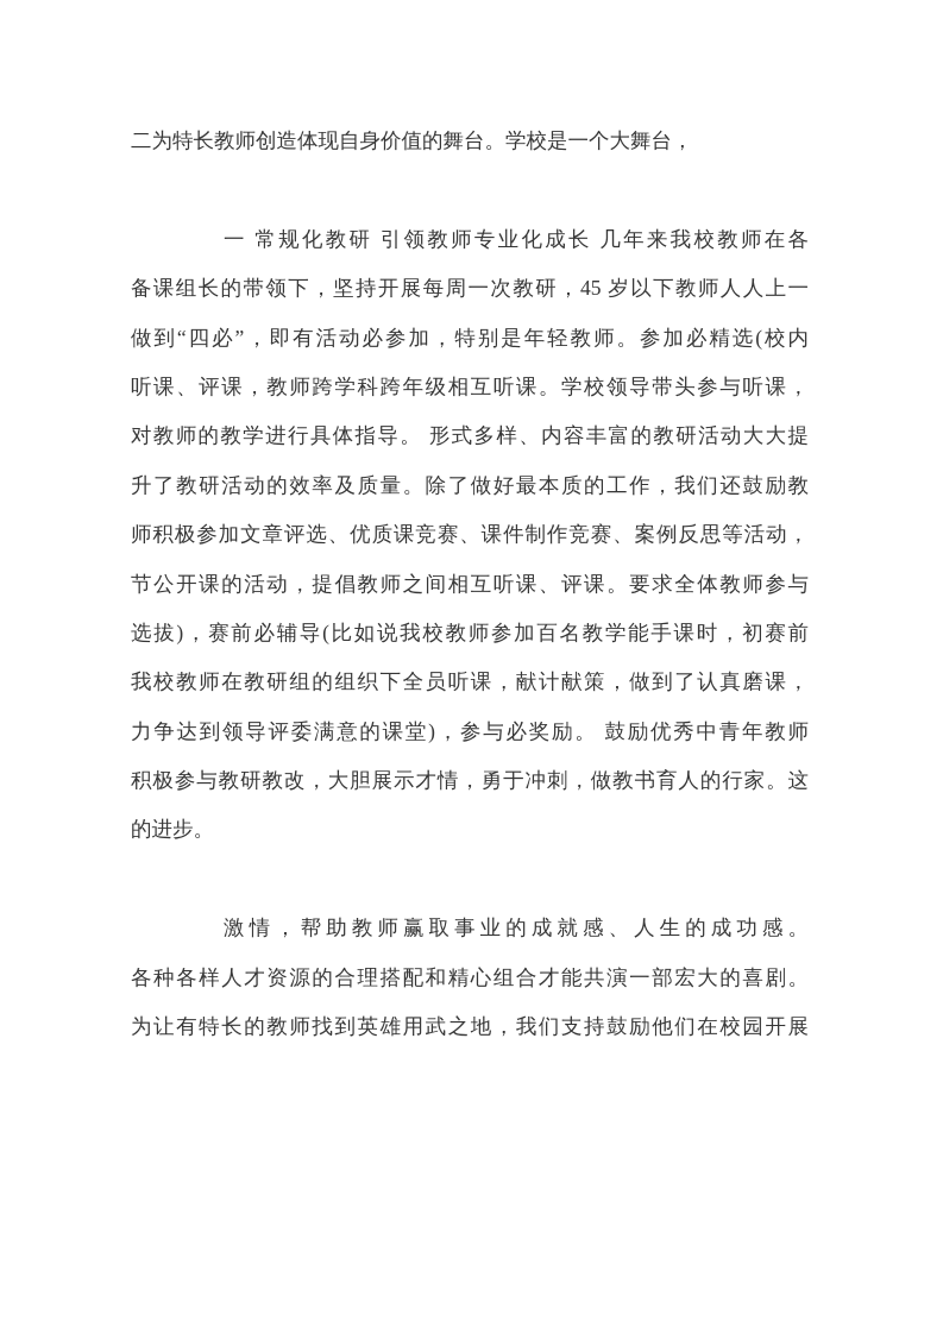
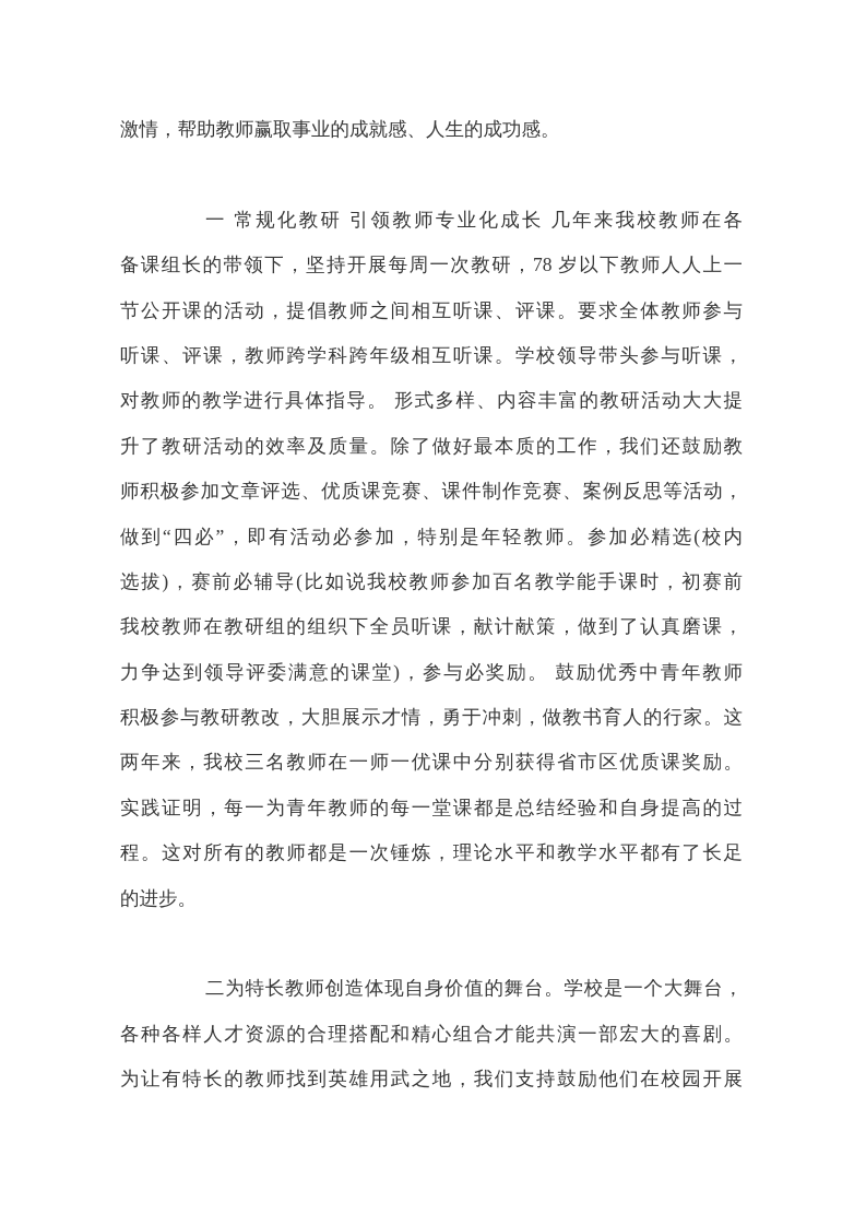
- 二为特长教师创造体现自身价值的舞台。学校是一个大舞台，
+ 激情，帮助教师赢取事业的成就感、人生的成功感。
  一 常规化教研 引领教师专业化成长 几年来我校教师在各
- 备课组长的带领下，坚持开展每周一次教研，45 岁以下教师人人上一
+ 备课组长的带领下，坚持开展每周一次教研，78 岁以下教师人人上一
- 做到“四必”，即有活动必参加，特别是年轻教师。参加必精选(校内
+ 节公开课的活动，提倡教师之间相互听课、评课。要求全体教师参与
  听课、评课，教师跨学科跨年级相互听课。学校领导带头参与听课，
  对教师的教学进行具体指导。 形式多样、内容丰富的教研活动大大提
  升了教研活动的效率及质量。除了做好最本质的工作，我们还鼓励教
  师积极参加文章评选、优质课竞赛、课件制作竞赛、案例反思等活动，
- 节公开课的活动，提倡教师之间相互听课、评课。要求全体教师参与
+ 做到“四必”，即有活动必参加，特别是年轻教师。参加必精选(校内
  选拔)，赛前必辅导(比如说我校教师参加百名教学能手课时，初赛前
  我校教师在教研组的组织下全员听课，献计献策，做到了认真磨课，
  力争达到领导评委满意的课堂)，参与必奖励。 鼓励优秀中青年教师
  积极参与教研教改，大胆展示才情，勇于冲刺，做教书育人的行家。这
+ 两年来，我校三名教师在一师一优课中分别获得省市区优质课奖励。
+ 实践证明，每一为青年教师的每一堂课都是总结经验和自身提高的过
+ 程。这对所有的教师都是一次锤炼，理论水平和教学水平都有了长足
  的进步。
- 激情，帮助教师赢取事业的成就感、人生的成功感。
+ 二为特长教师创造体现自身价值的舞台。学校是一个大舞台，
  各种各样人才资源的合理搭配和精心组合才能共演一部宏大的喜剧。
  为让有特长的教师找到英雄用武之地，我们支持鼓励他们在校园开展
